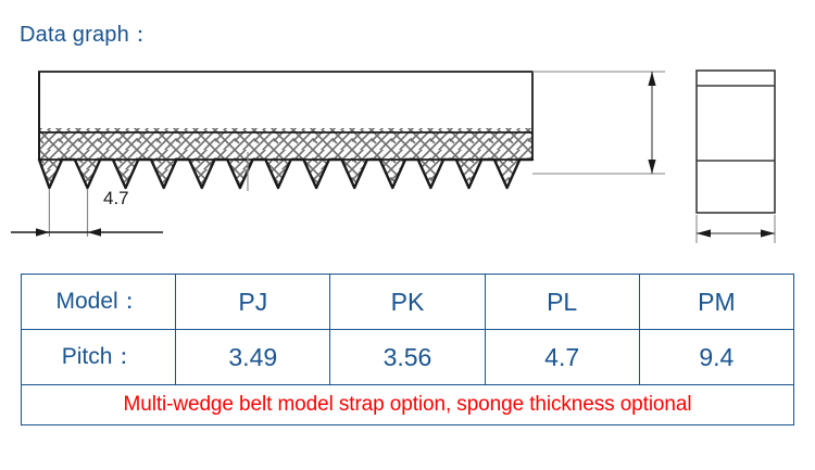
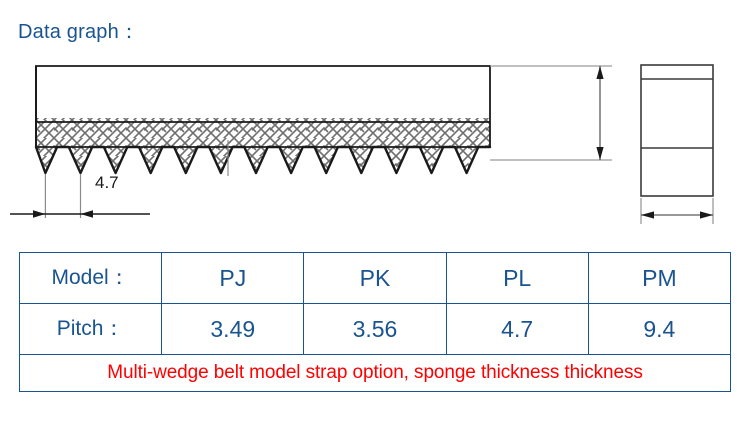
  Data graph：
  4.7
  Model：	PJ	PK	PL	PM
  Pitch：	3.49	3.56	4.7	9.4
- Multi-wedge belt model strap option, sponge thickness optional
+ Multi-wedge belt model strap option, sponge thickness thickness
